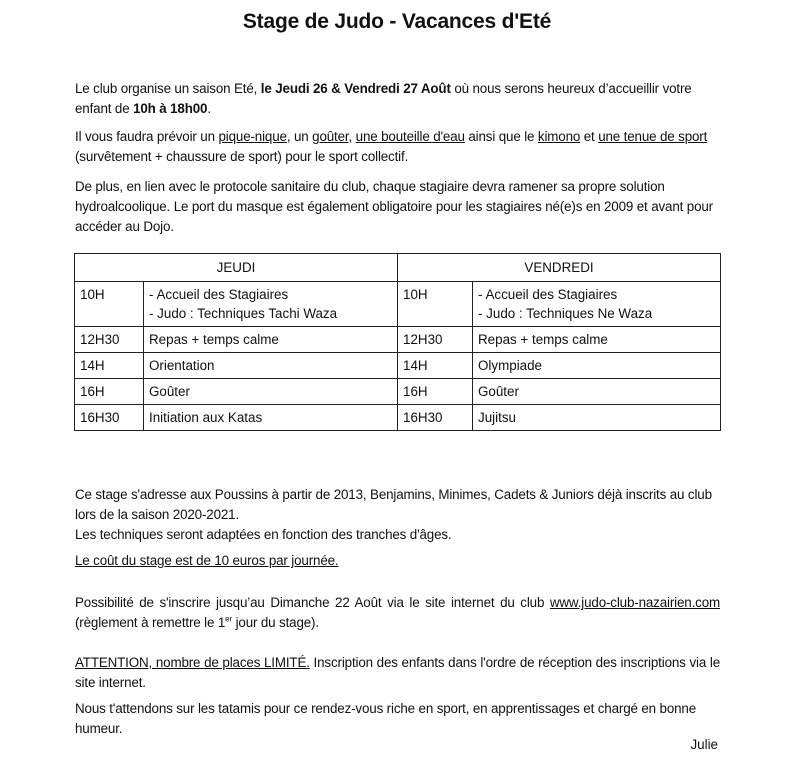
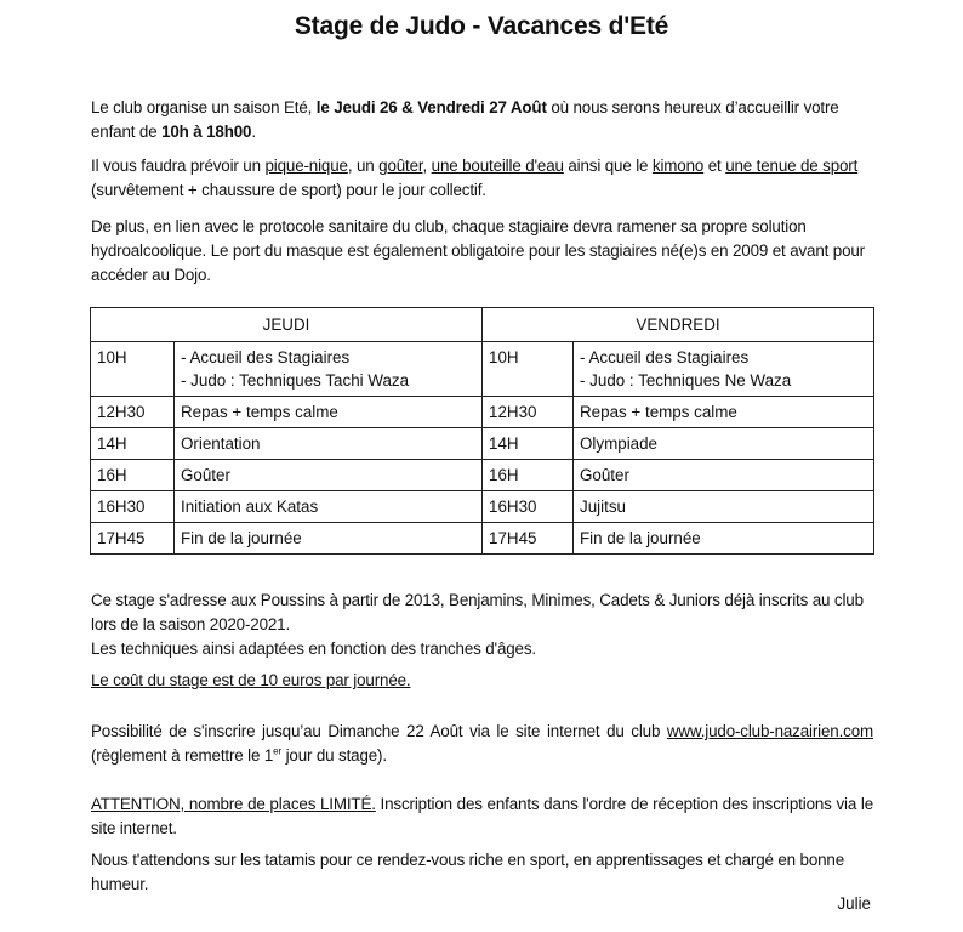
  Stage de Judo - Vacances d'Eté
  Le club organise un saison Eté, le Jeudi 26 & Vendredi 27 Août où nous serons heureux d’accueillir votre enfant de 10h à 18h00.
- Il vous faudra prévoir un pique-nique, un goûter, une bouteille d'eau ainsi que le kimono et une tenue de sport (survêtement + chaussure de sport) pour le sport collectif.
+ Il vous faudra prévoir un pique-nique, un goûter, une bouteille d'eau ainsi que le kimono et une tenue de sport (survêtement + chaussure de sport) pour le jour collectif.
  De plus, en lien avec le protocole sanitaire du club, chaque stagiaire devra ramener sa propre solution hydroalcoolique. Le port du masque est également obligatoire pour les stagiaires né(e)s en 2009 et avant pour accéder au Dojo.
  JEUDI	VENDREDI
  10H	- Accueil des Stagiaires- Judo : Techniques Tachi Waza	10H	- Accueil des Stagiaires- Judo : Techniques Ne Waza
  12H30	Repas + temps calme	12H30	Repas + temps calme
  14H	Orientation	14H	Olympiade
  16H	Goûter	16H	Goûter
  16H30	Initiation aux Katas	16H30	Jujitsu
+ 17H45	Fin de la journée	17H45	Fin de la journée
  Ce stage s'adresse aux Poussins à partir de 2013, Benjamins, Minimes, Cadets & Juniors déjà inscrits au club lors de la saison 2020-2021.
- Les techniques seront adaptées en fonction des tranches d'âges.
+ Les techniques ainsi adaptées en fonction des tranches d'âges.
  Le coût du stage est de 10 euros par journée.
  Possibilité de s'inscrire jusqu’au Dimanche 22 Août via le site internet du club www.judo-club-nazairien.com (règlement à remettre le 1er jour du stage).
  ATTENTION, nombre de places LIMITÉ. Inscription des enfants dans l'ordre de réception des inscriptions via le site internet.
  Nous t'attendons sur les tatamis pour ce rendez-vous riche en sport, en apprentissages et chargé en bonne humeur.
  Julie
